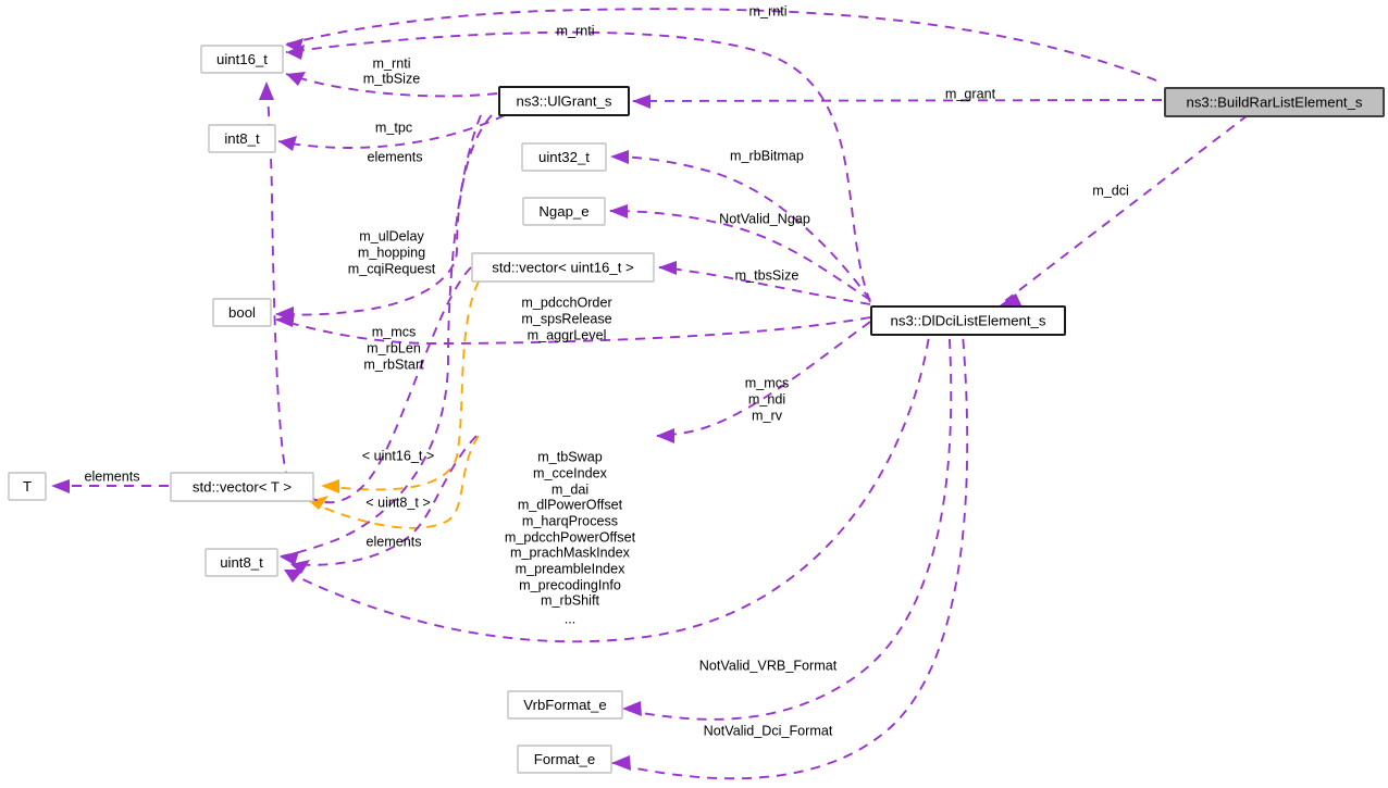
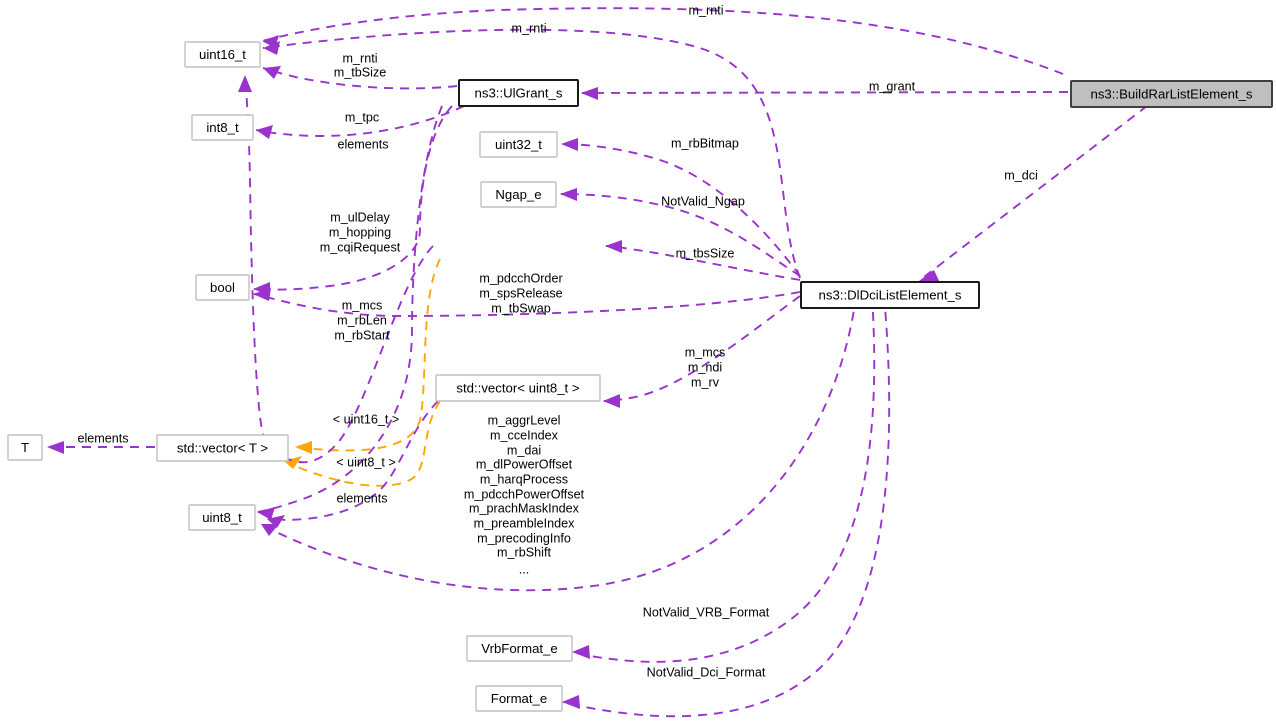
  uint16_t
  ns3::UlGrant_s
  ns3::BuildRarListElement_s
  int8_t
  uint32_t
  Ngap_e
- std::vector< uint16_t >
  bool
  ns3::DlDciListElement_s
+ std::vector< uint8_t >
  T
  std::vector< T >
  uint8_t
  VrbFormat_e
  Format_e
  m_rnti
  m_rnti
  m_rnti
  m_tbSize
  m_grant
  m_tpc
  elements
  m_rbBitmap
  m_dci
  NotValid_Ngap
  m_ulDelay
  m_hopping
  m_cqiRequest
  m_tbsSize
  m_pdcchOrder
  m_spsRelease
- m_aggrLevel
+ m_tbSwap
  m_mcs
  m_rbLen
  m_rbStart
  m_mcs
  m_ndi
  m_rv
  < uint16_t >
  elements
- m_tbSwap
+ m_aggrLevel
  m_cceIndex
  m_dai
  m_dlPowerOffset
  m_harqProcess
  m_pdcchPowerOffset
  m_prachMaskIndex
  m_preambleIndex
  m_precodingInfo
  m_rbShift
  ...
  < uint8_t >
  elements
  NotValid_VRB_Format
  NotValid_Dci_Format
